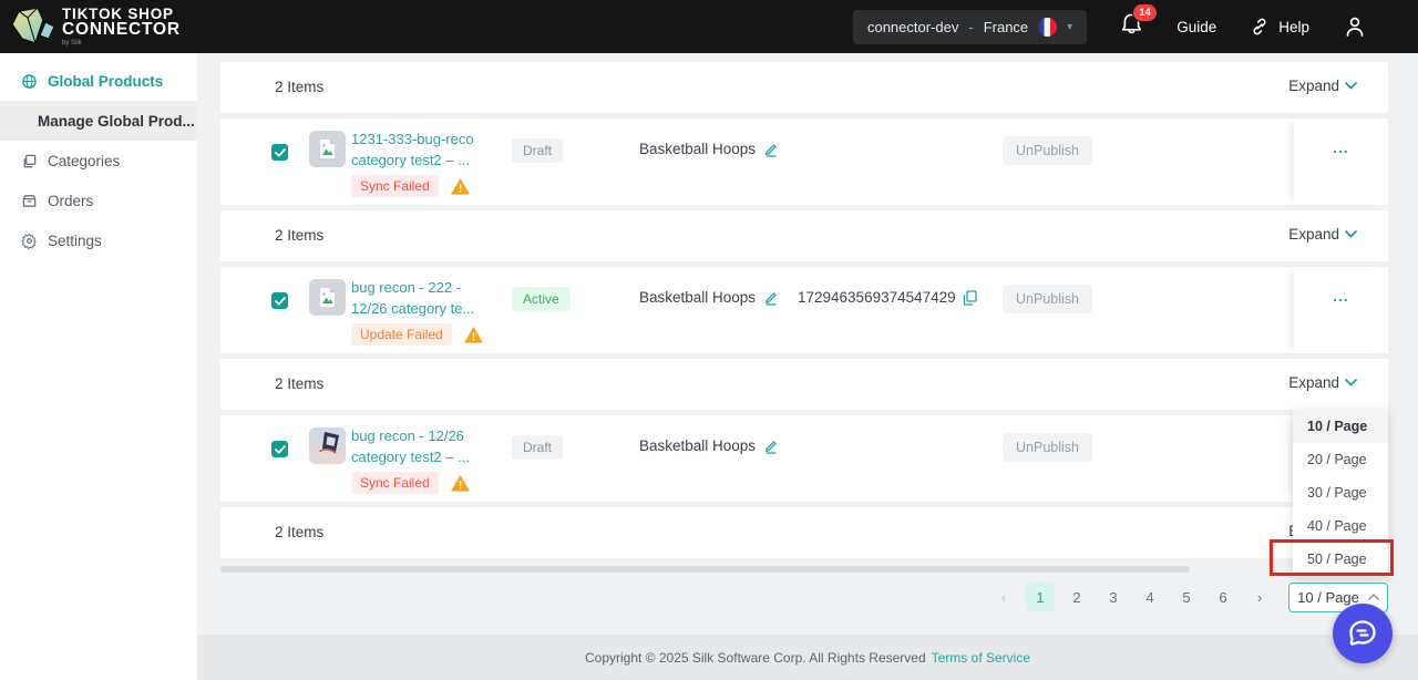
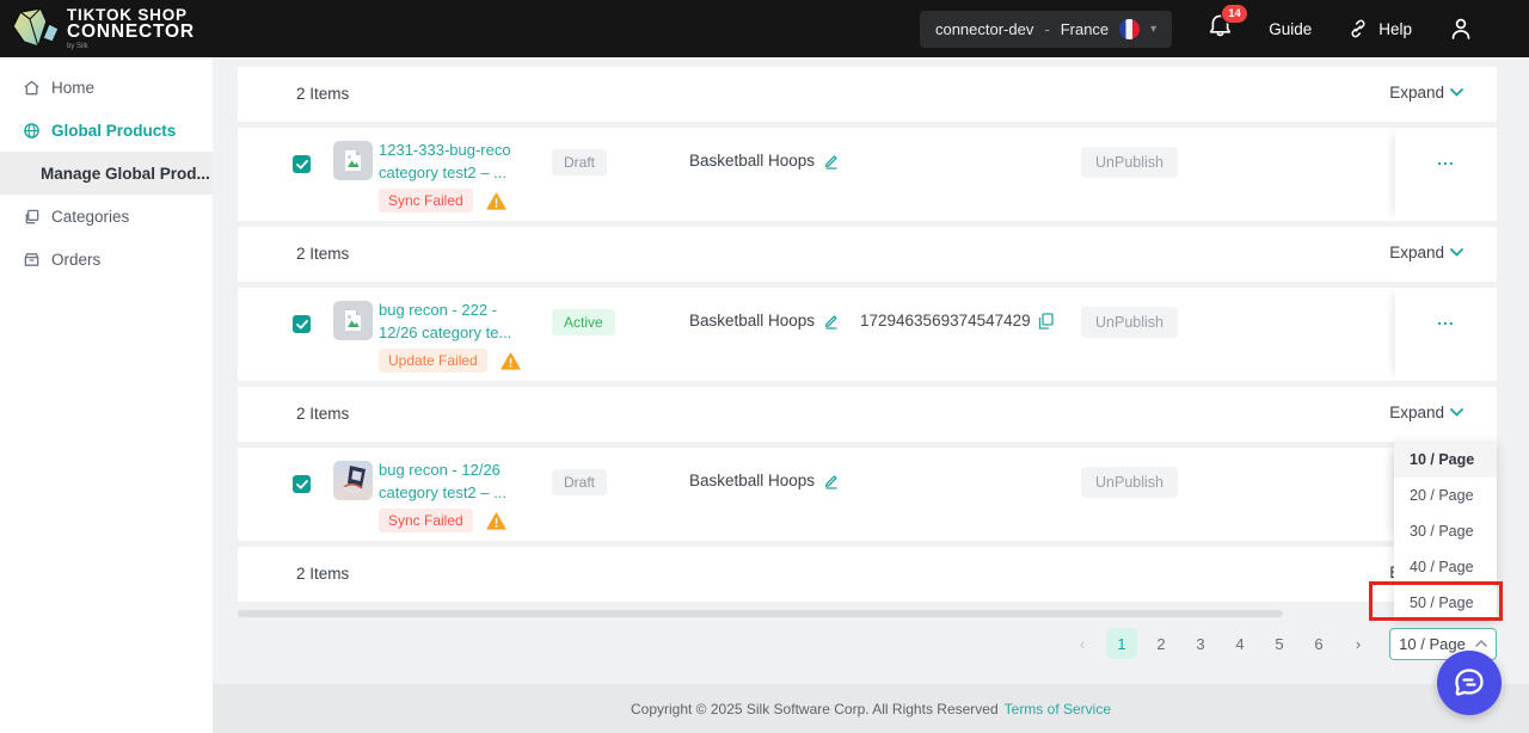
  TIKTOK SHOP
  CONNECTOR
  connector-dev
  -
  France
  ▾
  14
  Guide
  Help
+ Home
  Global Products
  Manage Global Prod...
  Categories
  Orders
- Settings
  2 Items
  Expand
  1231-333-bug-reco
  category test2 – ...
  Sync Failed
  Draft
  Basketball Hoops
  UnPublish
  ...
  2 Items
  Expand
  bug recon - 222 -
  12/26 category te...
  Update Failed
  Active
  Basketball Hoops
  1729463569374547429
  UnPublish
  ...
  2 Items
  Expand
  bug recon - 12/26
  category test2 – ...
  Sync Failed
  Draft
  Basketball Hoops
  UnPublish
  2 Items
  ‹
  1
  2
  3
  4
  5
  6
  ›
  10 / Page
  10 / Page
  20 / Page
  30 / Page
  40 / Page
  50 / Page
  Copyright © 2025 Silk Software Corp. All Rights Reserved
  Terms of Service
